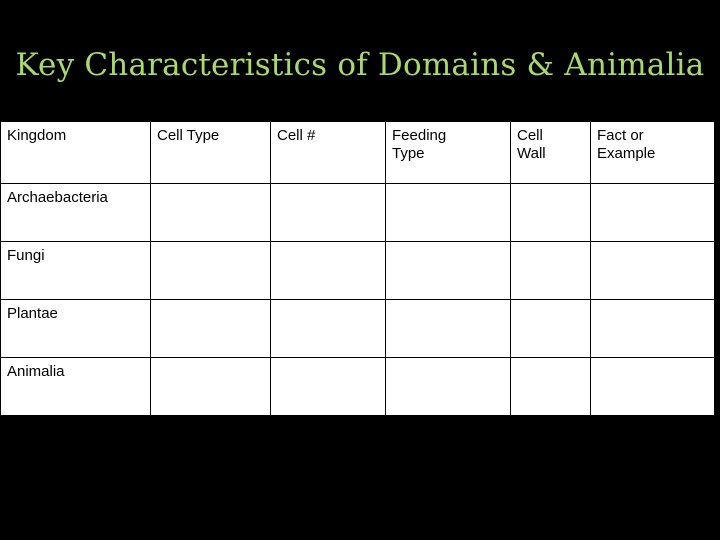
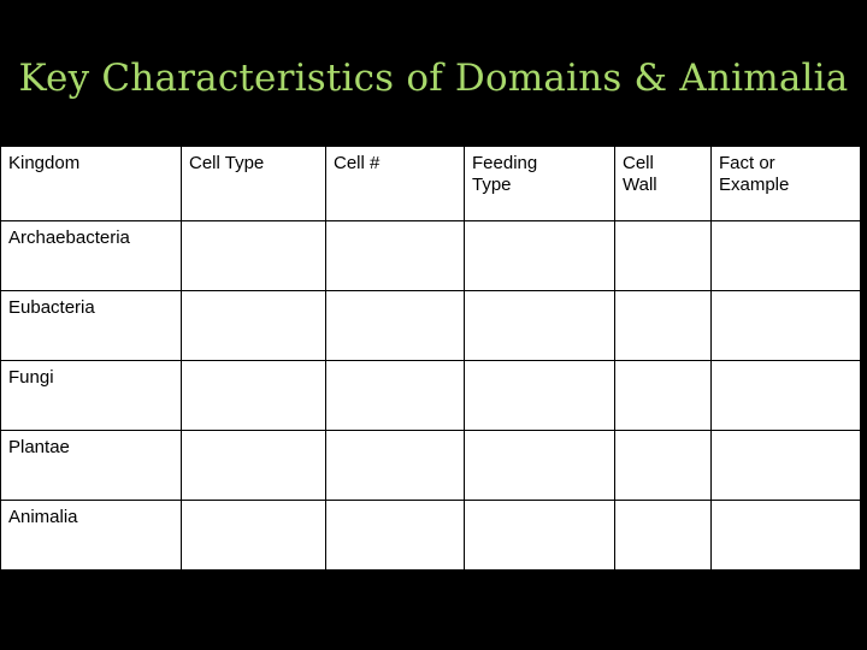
  Key Characteristics of Domains & Animalia
  Kingdom	Cell Type	Cell #	Feeding Type	Cell Wall	Fact or Example
  Archaebacteria
+ Eubacteria
  Fungi
  Plantae
  Animalia
